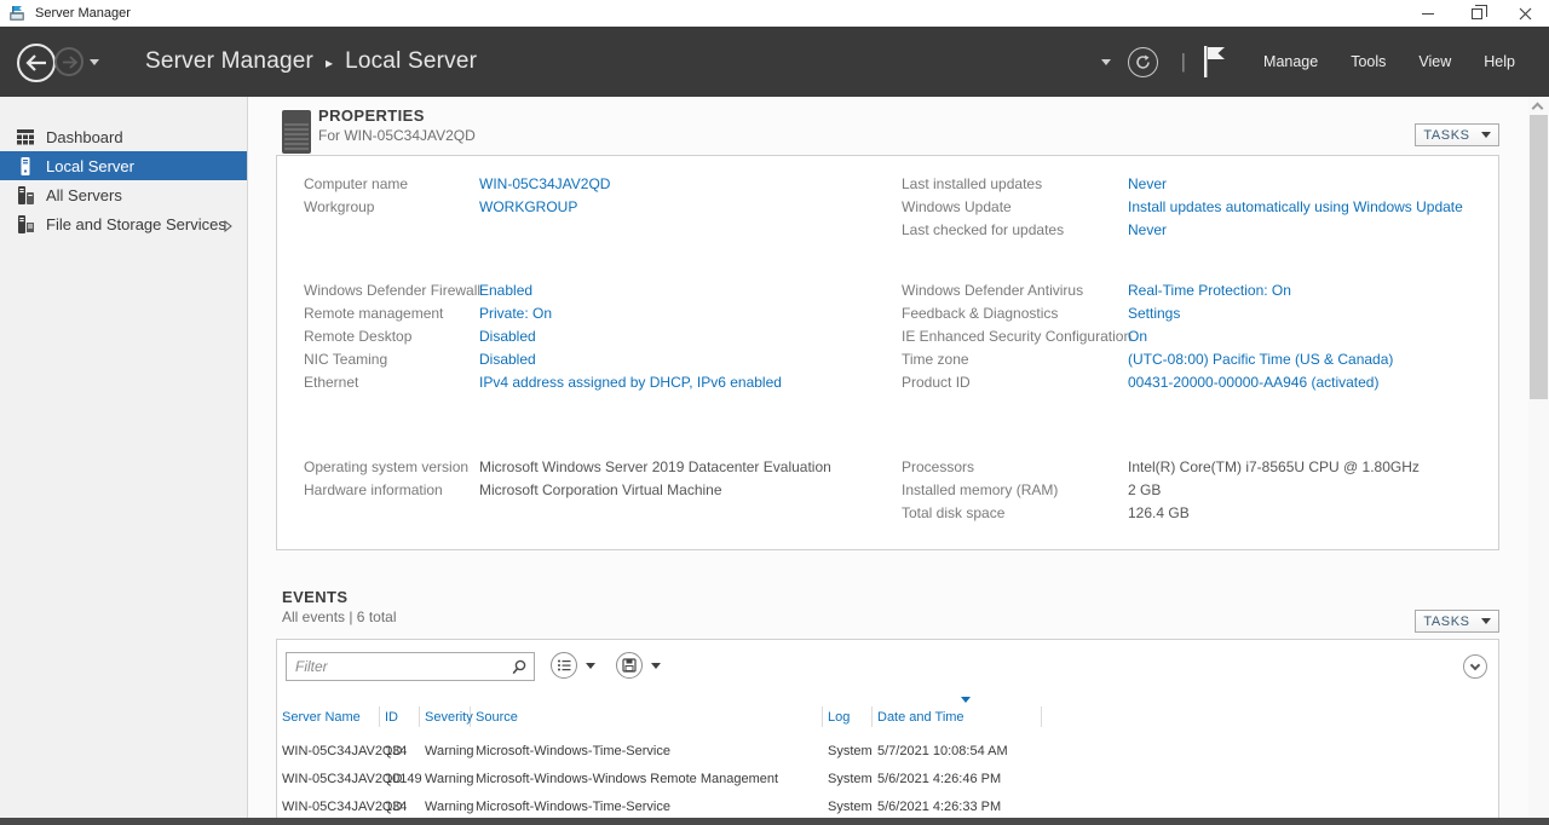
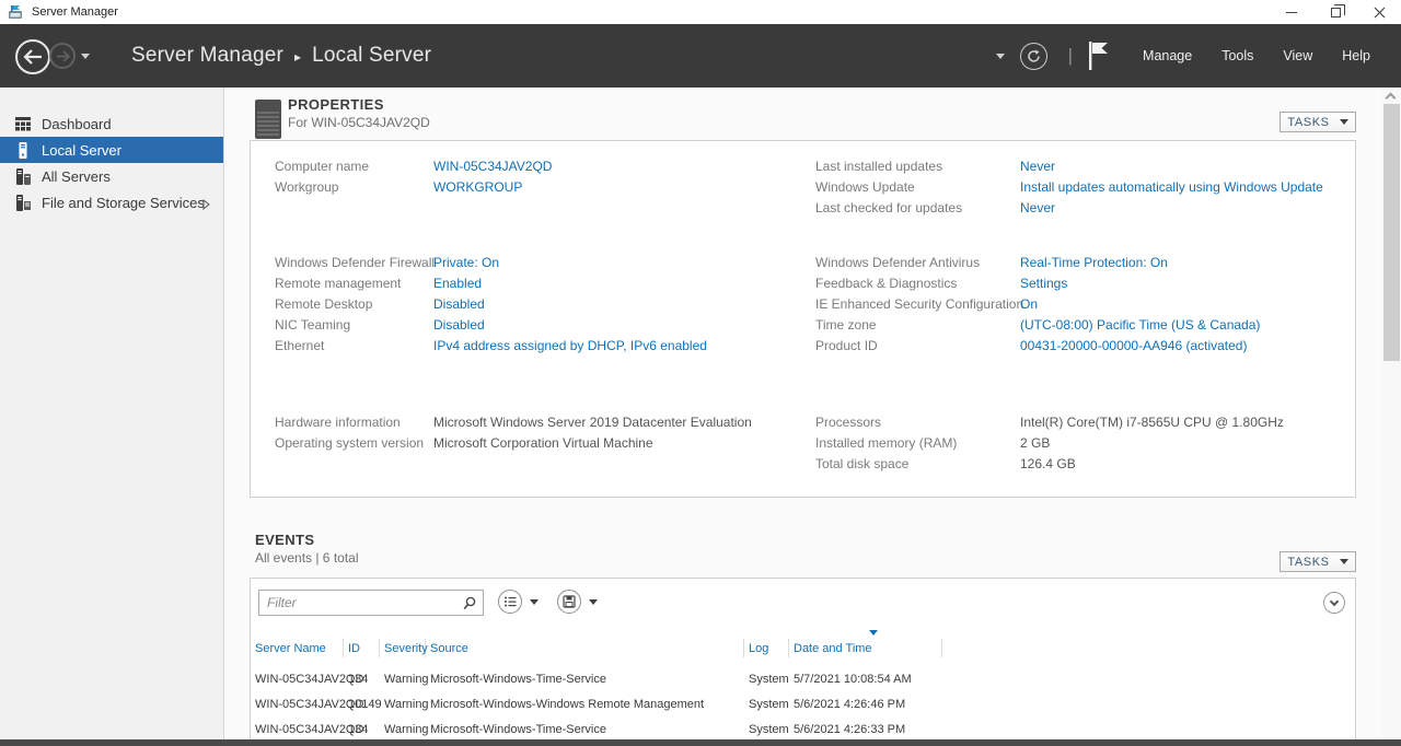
  Server Manager
  Server Manager
  ▸
  Local Server
  |
  Manage
  Tools
  View
  Help
  Dashboard
  Local Server
  All Servers
  File and Storage Services
  PROPERTIES
  For WIN-05C34JAV2QD
  TASKS
  Computer name
  WIN-05C34JAV2QD
  Workgroup
  WORKGROUP
  Windows Defender Firewall
- Enabled
+ Private: On
  Remote management
- Private: On
+ Enabled
  Remote Desktop
  Disabled
  NIC Teaming
  Disabled
  Ethernet
  IPv4 address assigned by DHCP, IPv6 enabled
- Operating system version
+ Hardware information
  Microsoft Windows Server 2019 Datacenter Evaluation
- Hardware information
+ Operating system version
  Microsoft Corporation Virtual Machine
  Last installed updates
  Never
  Windows Update
  Install updates automatically using Windows Update
  Last checked for updates
  Never
  Windows Defender Antivirus
  Real-Time Protection: On
  Feedback & Diagnostics
  Settings
  IE Enhanced Security Configuration
  On
  Time zone
  (UTC-08:00) Pacific Time (US & Canada)
  Product ID
  00431-20000-00000-AA946 (activated)
  Processors
  Intel(R) Core(TM) i7-8565U CPU @ 1.80GHz
  Installed memory (RAM)
  2 GB
  Total disk space
  126.4 GB
  EVENTS
  All events | 6 total
  TASKS
  Filter
  Server Name
  ID
  Severity
  Source
  Log
  Date and Time
  WIN-05C34JAV2
  134
  Warning
  Microsoft-Windows-Time-Service
  System
  5/7/2021 10:08:54 AM
  WIN-05C34JAV2
  10149
  Warning
  Microsoft-Windows-Windows Remote Management
  System
  5/6/2021 4:26:46 PM
  WIN-05C34JAV2
  134
  Warning
  Microsoft-Windows-Time-Service
  System
  5/6/2021 4:26:33 PM
